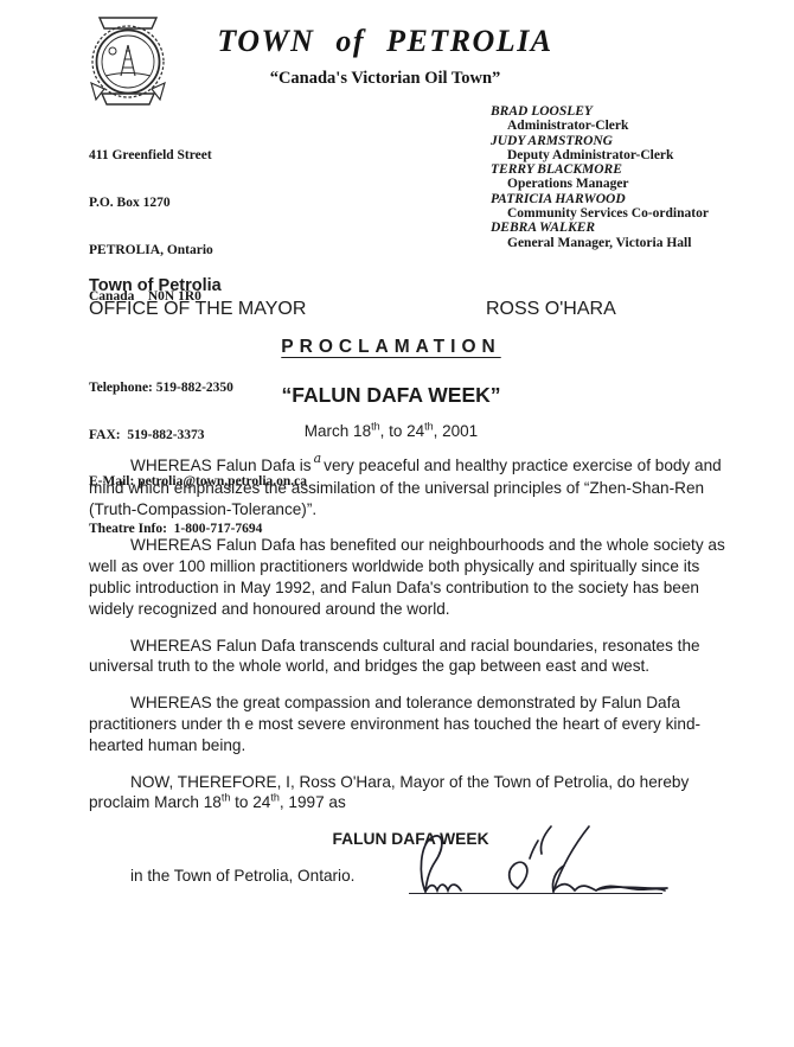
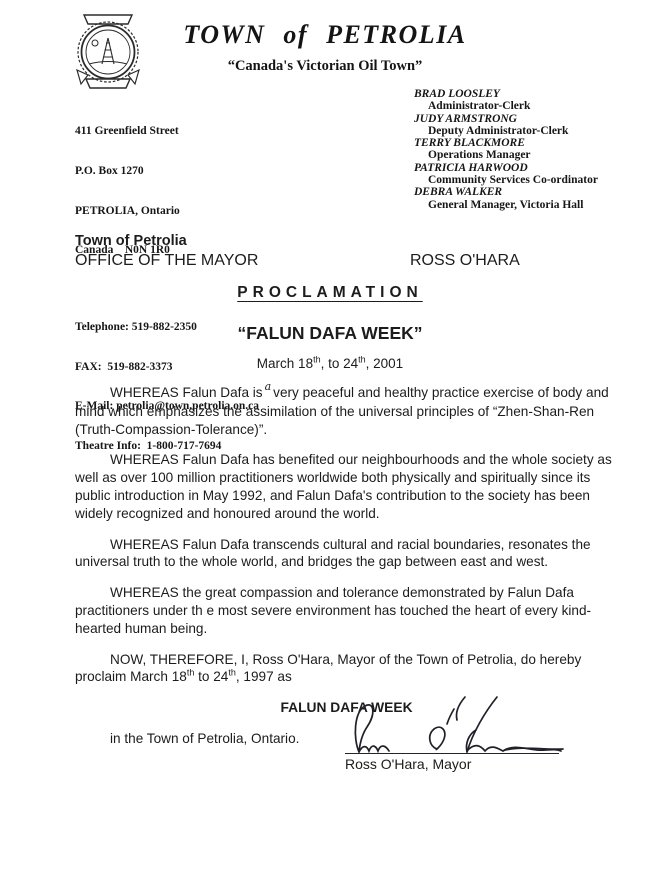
  TOWN of PETROLIA
  “Canada's Victorian Oil Town”
  411 Greenfield Street
  P.O. Box 1270
  PETROLIA, Ontario
  Canada N0N 1R0
  Telephone: 519-882-2350
  FAX: 519-882-3373
  E-Mail: petrolia@town.petrolia.on.ca
  Theatre Info: 1-800-717-7694
  BRAD LOOSLEY
  Administrator-Clerk
  JUDY ARMSTRONG
  Deputy Administrator-Clerk
  TERRY BLACKMORE
  Operations Manager
  PATRICIA HARWOOD
  Community Services Co-ordinator
  DEBRA WALKER
  General Manager, Victoria Hall
  Town of Petrolia
  OFFICE OF THE MAYOR
  ROSS O'HARA
  PROCLAMATION
  “FALUN DAFA WEEK”
  March 18th, to 24th, 2001
  WHEREAS Falun Dafa is a very peaceful and healthy practice exercise of body and mind which emphasizes the assimilation of the universal principles of “Zhen-Shan-Ren (Truth-Compassion-Tolerance)”.
  WHEREAS Falun Dafa has benefited our neighbourhoods and the whole society as well as over 100 million practitioners worldwide both physically and spiritually since its public introduction in May 1992, and Falun Dafa's contribution to the society has been widely recognized and honoured around the world.
  WHEREAS Falun Dafa transcends cultural and racial boundaries, resonates the universal truth to the whole world, and bridges the gap between east and west.
  WHEREAS the great compassion and tolerance demonstrated by Falun Dafa practitioners under th e most severe environment has touched the heart of every kind-hearted human being.
  NOW, THEREFORE, I, Ross O'Hara, Mayor of the Town of Petrolia, do hereby proclaim March 18th to 24th, 1997 as
  FALUN DAF WEEK
  in the Town of Petrolia, Ontario.
+ Ross O'Hara, Mayor
